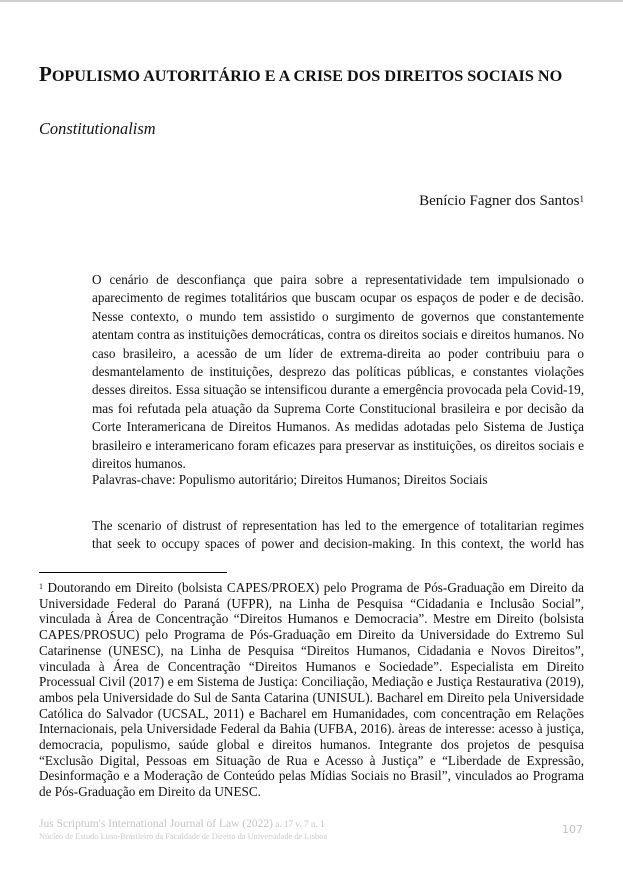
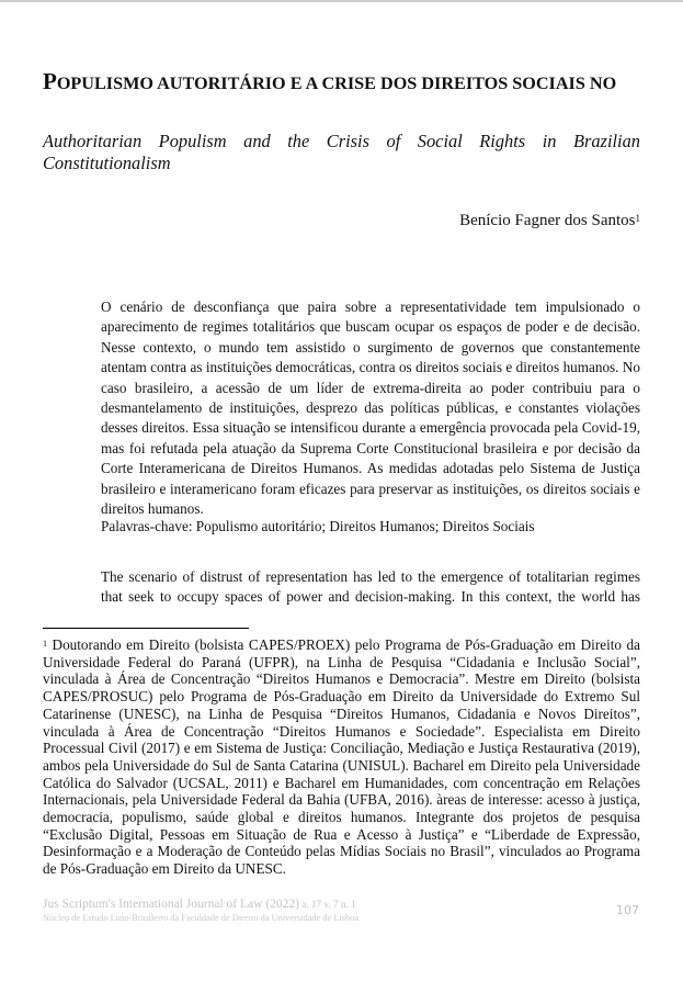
  POPULISMO AUTORITÁRIO E A CRISE DOS DIREITOS SOCIAIS NO
+ Authoritarian Populism and the Crisis of Social Rights in Brazilian
  Constitutionalism
  Benício Fagner dos Santos1
  O cenário de desconfiança que paira sobre a representatividade tem impulsionado o aparecimento de regimes totalitários que buscam ocupar os espaços de poder e de decisão. Nesse contexto, o mundo tem assistido o surgimento de governos que constantemente atentam contra as instituições democráticas, contra os direitos sociais e direitos humanos. No caso brasileiro, a acessão de um líder de extrema-direita ao poder contribuiu para o desmantelamento de instituições, desprezo das políticas públicas, e constantes violações desses direitos. Essa situação se intensificou durante a emergência provocada pela Covid-19, mas foi refutada pela atuação da Suprema Corte Constitucional brasileira e por decisão da Corte Interamericana de Direitos Humanos. As medidas adotadas pelo Sistema de Justiça brasileiro e interamericano foram eficazes para preservar as instituições, os direitos sociais e direitos humanos.
  Palavras-chave: Populismo autoritário; Direitos Humanos; Direitos Sociais
  The scenario of distrust of representation has led to the emergence of totalitarian regimes that seek to occupy spaces of power and decision-making. In this context, the world has
  1 Doutorando em Direito (bolsista CAPES/PROEX) pelo Programa de Pós-Graduação em Direito da Universidade Federal do Paraná (UFPR), na Linha de Pesquisa “Cidadania e Inclusão Social”, vinculada à Área de Concentração “Direitos Humanos e Democracia”. Mestre em Direito (bolsista CAPES/PROSUC) pelo Programa de Pós-Graduação em Direito da Universidade do Extremo Sul Catarinense (UNESC), na Linha de Pesquisa “Direitos Humanos, Cidadania e Novos Direitos”, vinculada à Área de Concentração “Direitos Humanos e Sociedade”. Especialista em Direito Processual Civil (2017) e em Sistema de Justiça: Conciliação, Mediação e Justiça Restaurativa (2019), ambos pela Universidade do Sul de Santa Catarina (UNISUL). Bacharel em Direito pela Universidade Católica do Salvador (UCSAL, 2011) e Bacharel em Humanidades, com concentração em Relações Internacionais, pela Universidade Federal da Bahia (UFBA, 2016). àreas de interesse: acesso à justiça, democracia, populismo, saúde global e direitos humanos. Integrante dos projetos de pesquisa “Exclusão Digital, Pessoas em Situação de Rua e Acesso à Justiça” e “Liberdade de Expressão, Desinformação e a Moderação de Conteúdo pelas Mídias Sociais no Brasil”, vinculados ao Programa de Pós-Graduação em Direito da UNESC.
  Jus Scriptum's International Journal of Law (2022) a. 17 v. 7 n. 1
  Núcleo de Estudo Luso-Brasileiro da Faculdade de Direito da Universidade de Lisboa
  107
